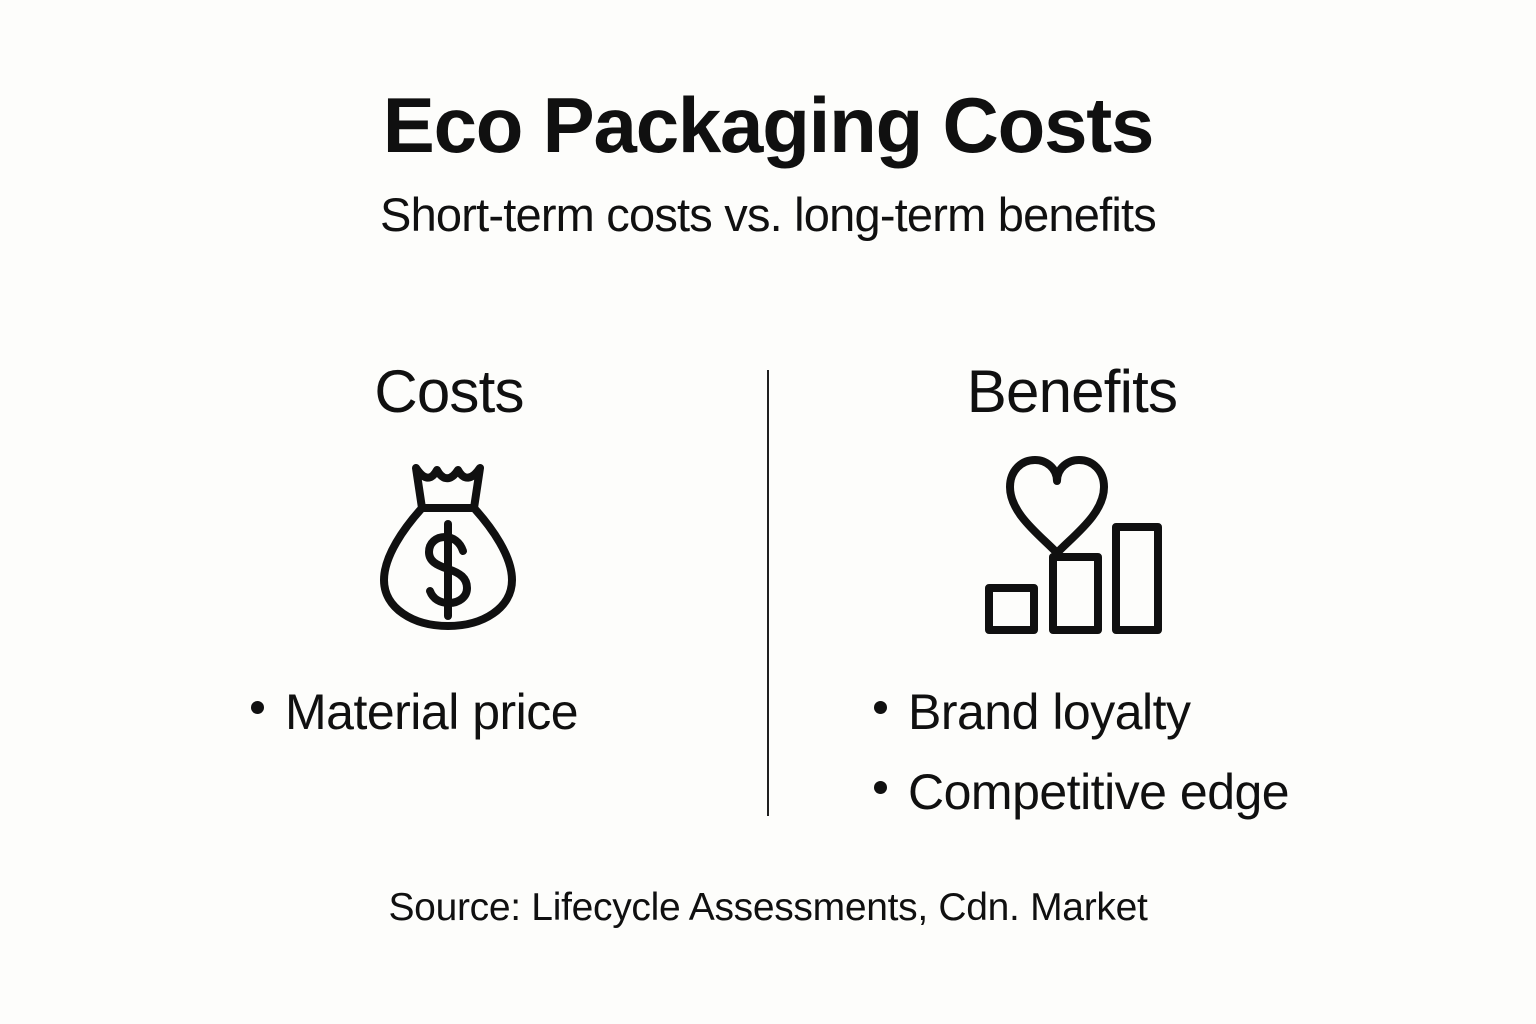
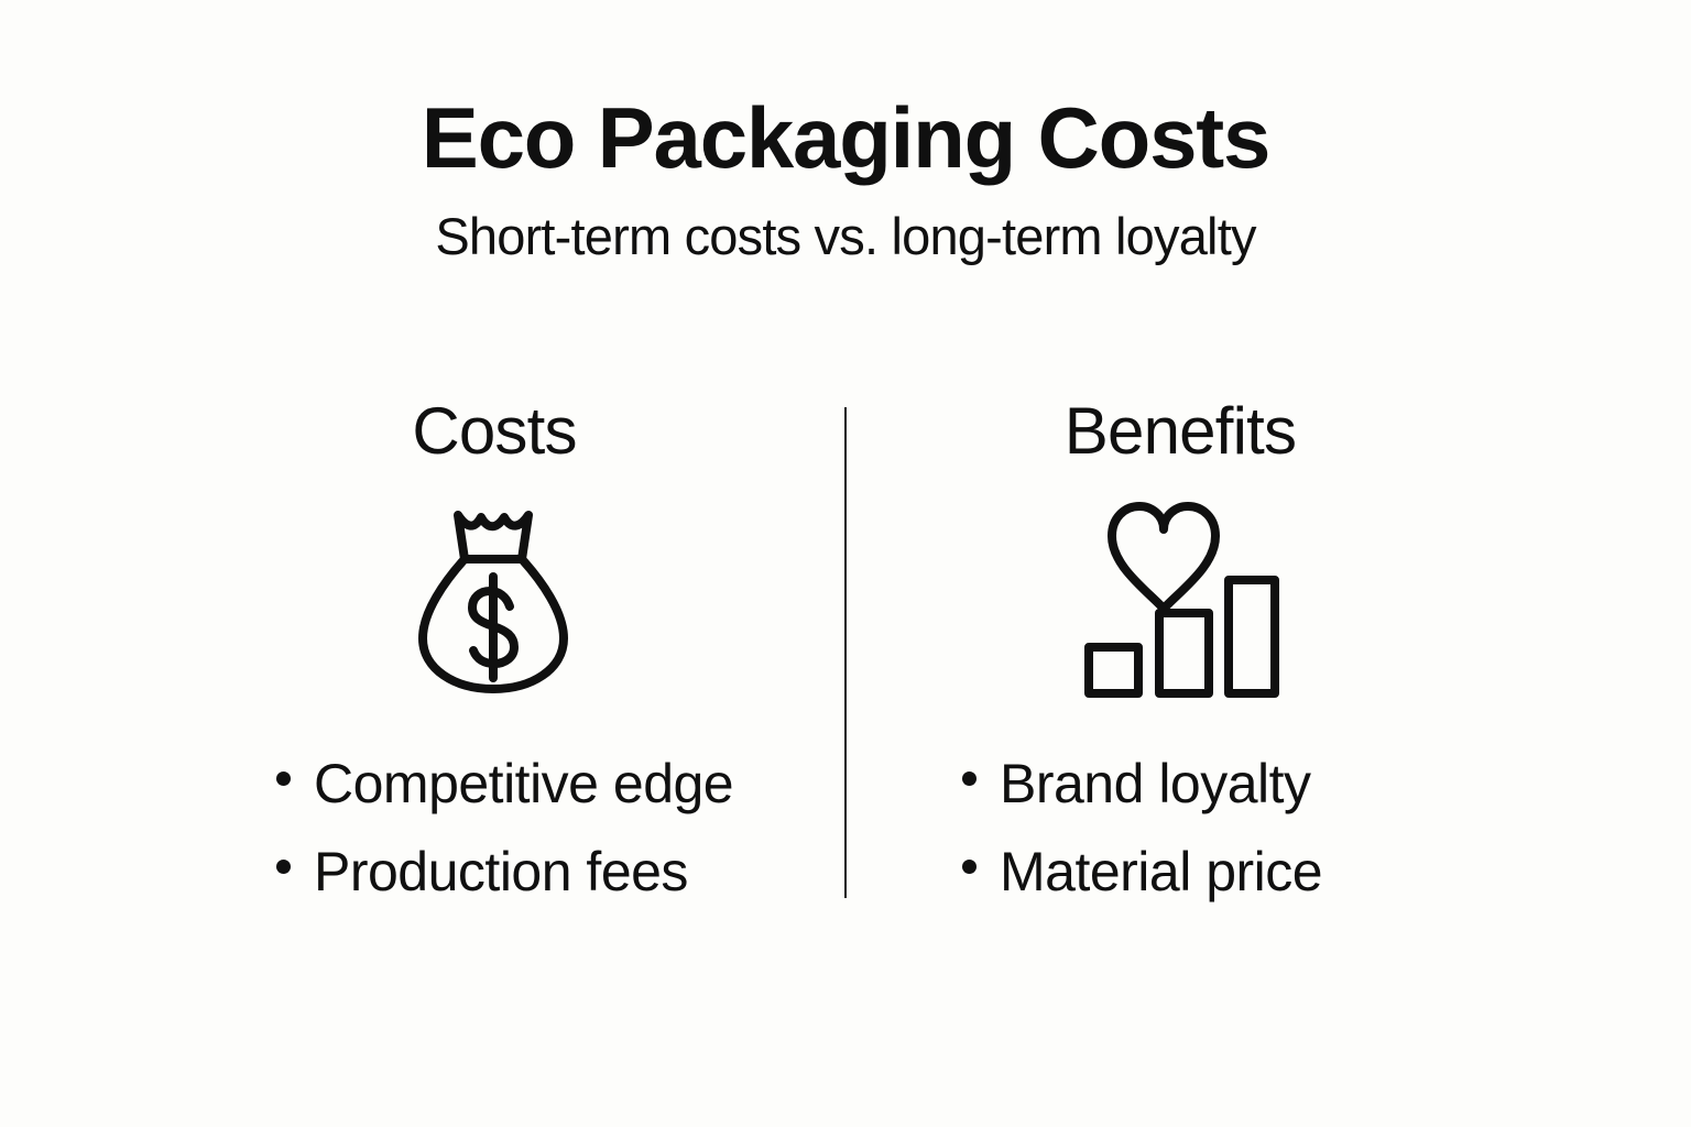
  Eco Packaging Costs
- Short-term costs vs. long-term benefits
+ Short-term costs vs. long-term loyalty
  Costs
- Material price
+ Competitive edge
+ Production fees
  Benefits
  Brand loyalty
- Competitive edge
+ Material price
- Source: Lifecycle Assessments, Cdn. Market
